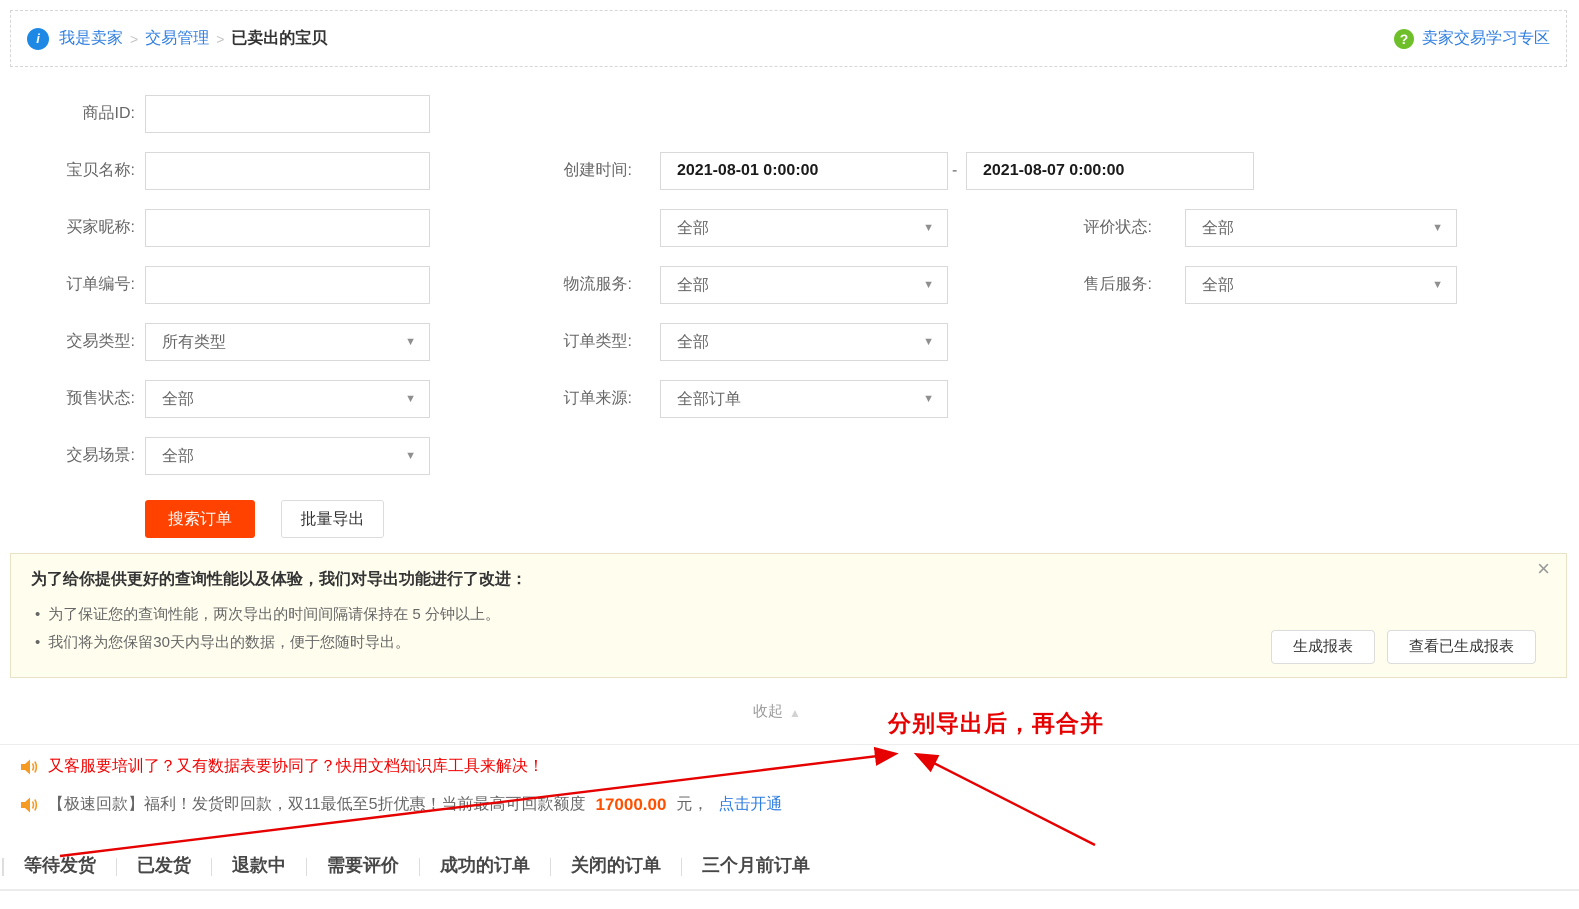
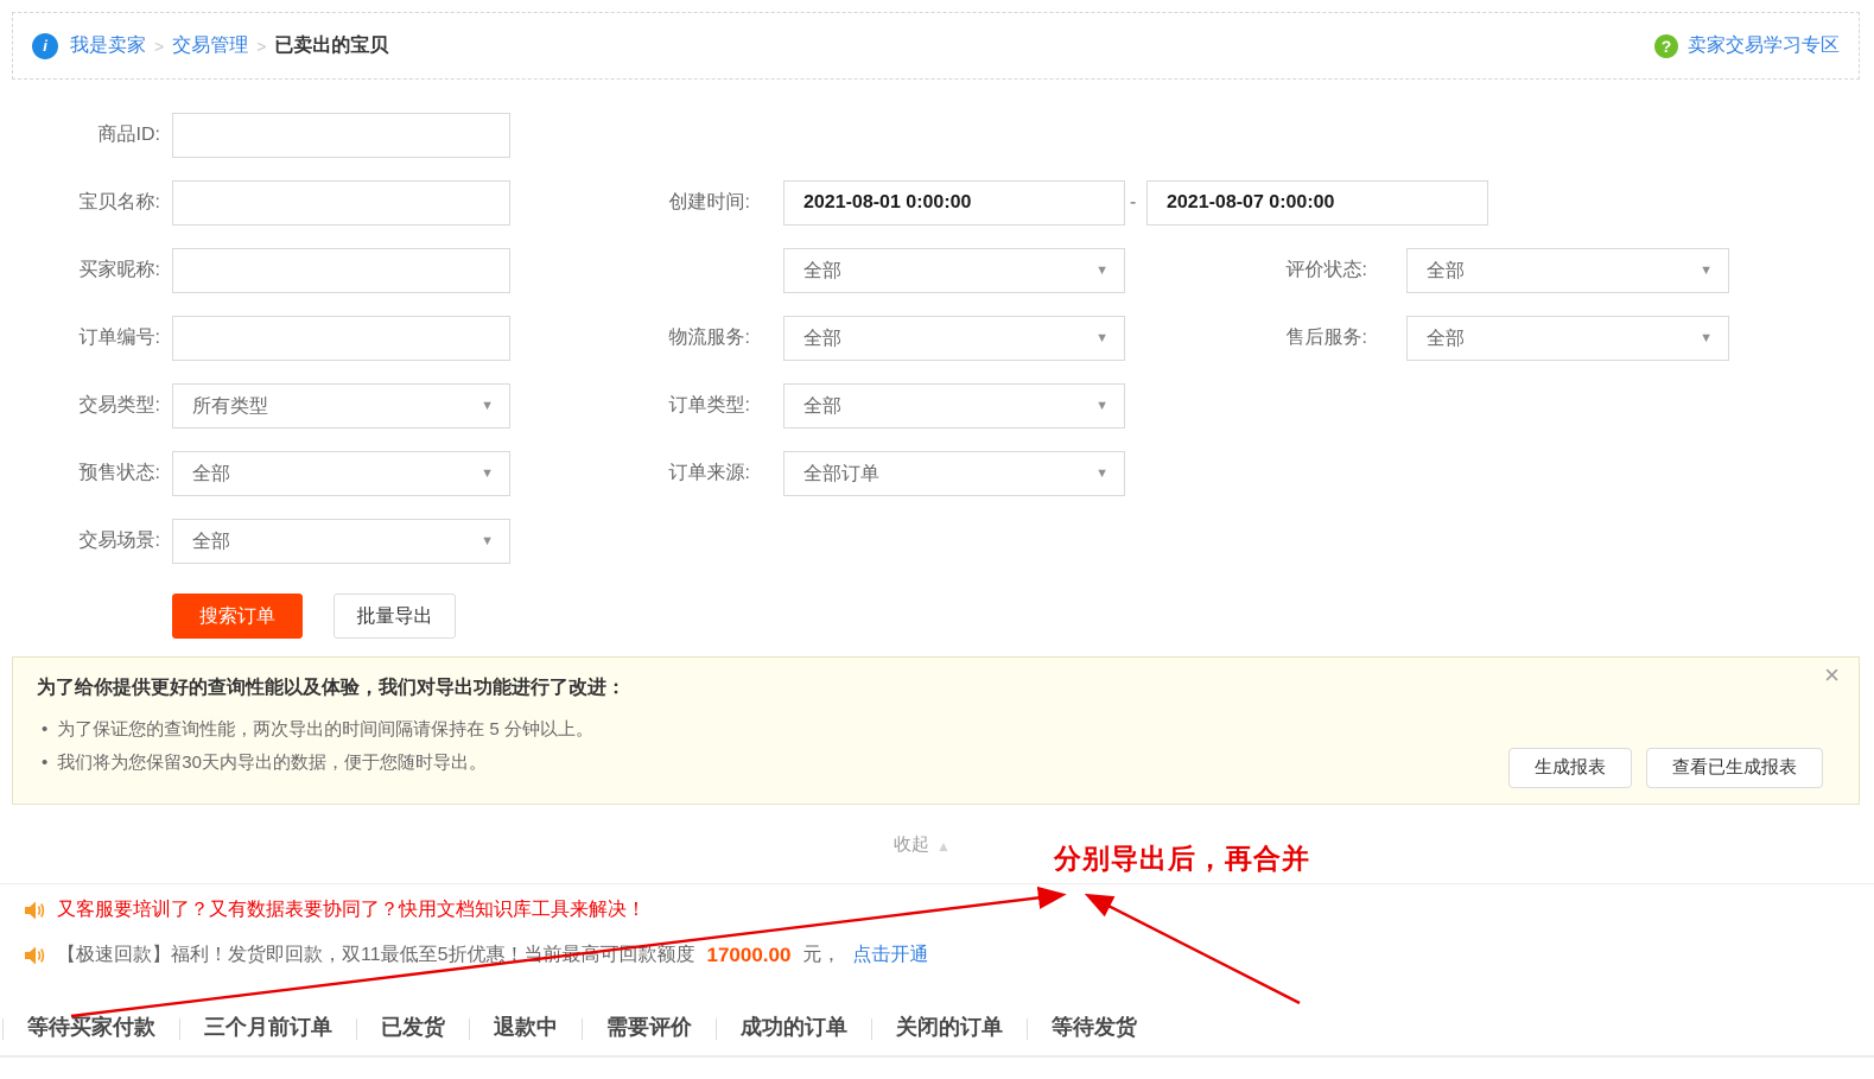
  i
  我是卖家
  >
  交易管理
  >
  已卖出的宝贝
  ?
  卖家交易学习专区
  商品ID:
  宝贝名称:
  买家昵称:
  订单编号:
  交易类型:
  所有类型
  ▼
  预售状态:
  全部
  ▼
  交易场景:
  全部
  ▼
  创建时间:
  2021-08-01 0:00:00
  -
  2021-08-07 0:00:00
  全部
  ▼
  物流服务:
  全部
  ▼
  订单类型:
  全部
  ▼
  订单来源:
  全部订单
  ▼
  评价状态:
  全部
  ▼
  售后服务:
  全部
  ▼
  搜索订单
  批量导出
  ×
  为了给你提供更好的查询性能以及体验，我们对导出功能进行了改进：
  为了保证您的查询性能，两次导出的时间间隔请保持在 5 分钟以上。
  我们将为您保留30天内导出的数据，便于您随时导出。
  生成报表
  查看已生成报表
  收起
  ▲
  又客服要培训了？又有数据表要协同了？快用文档知识库工具来解决！
  【极速回款】福利！发货即回款，双11最低至5折优惠！当前高可回款额度
  17000.00
  元，
  点击开通
+ 等待买家付款
- 等待发货
+ 三个月前订单
  已发货
  退款中
  需要评价
  成功的订单
  关闭的订单
- 三个月前订单
+ 等待发货
  分别导出后，再合并
